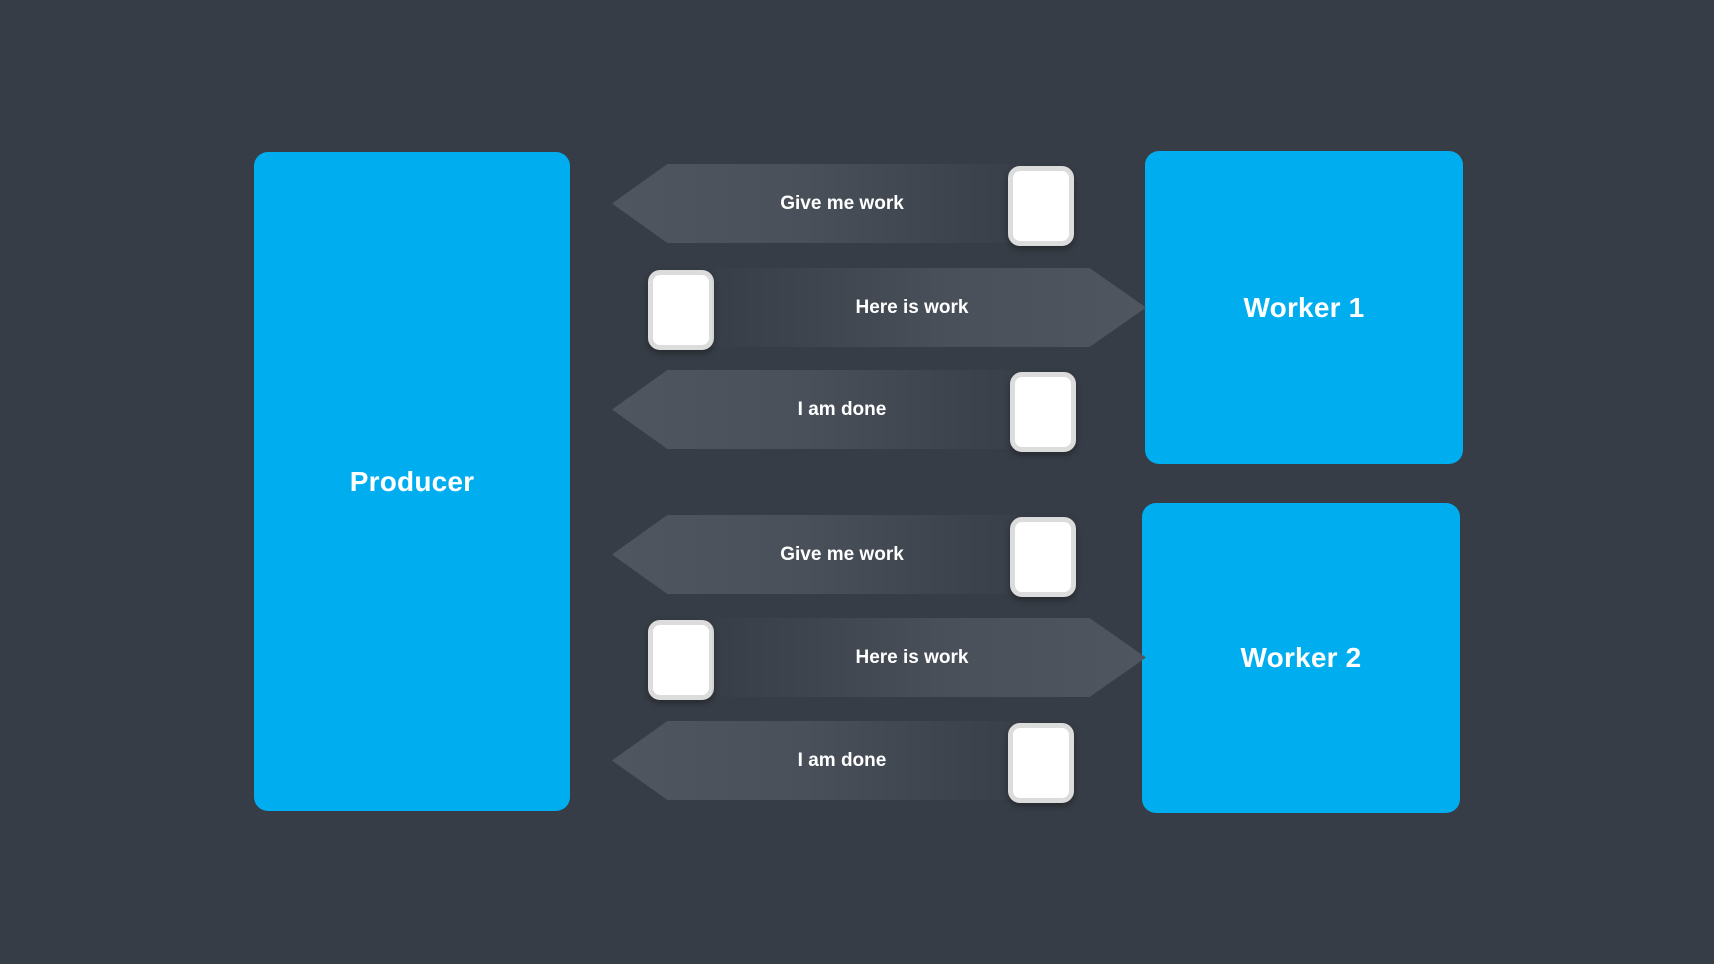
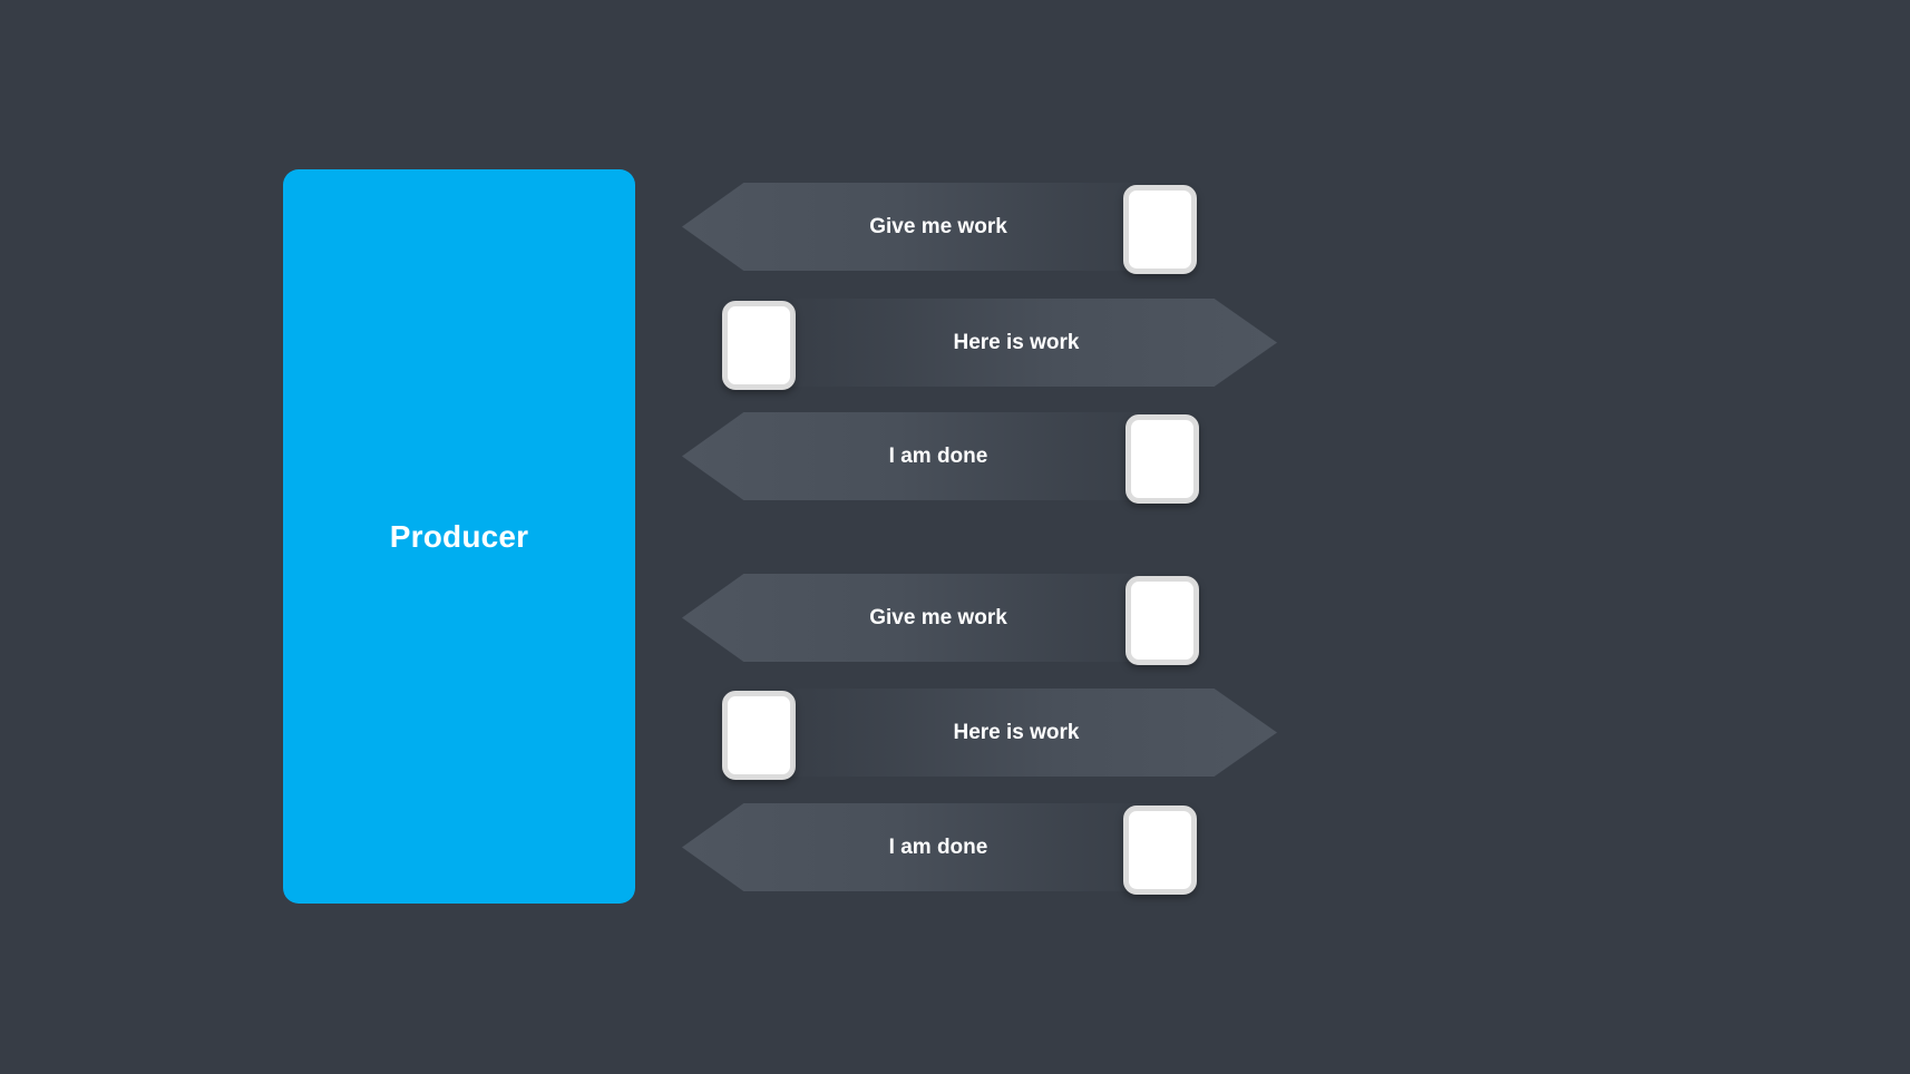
  Producer
- Worker 1
- Worker 2
  Give me work
  Here is work
  I am done
  Give me work
  Here is work
  I am done
